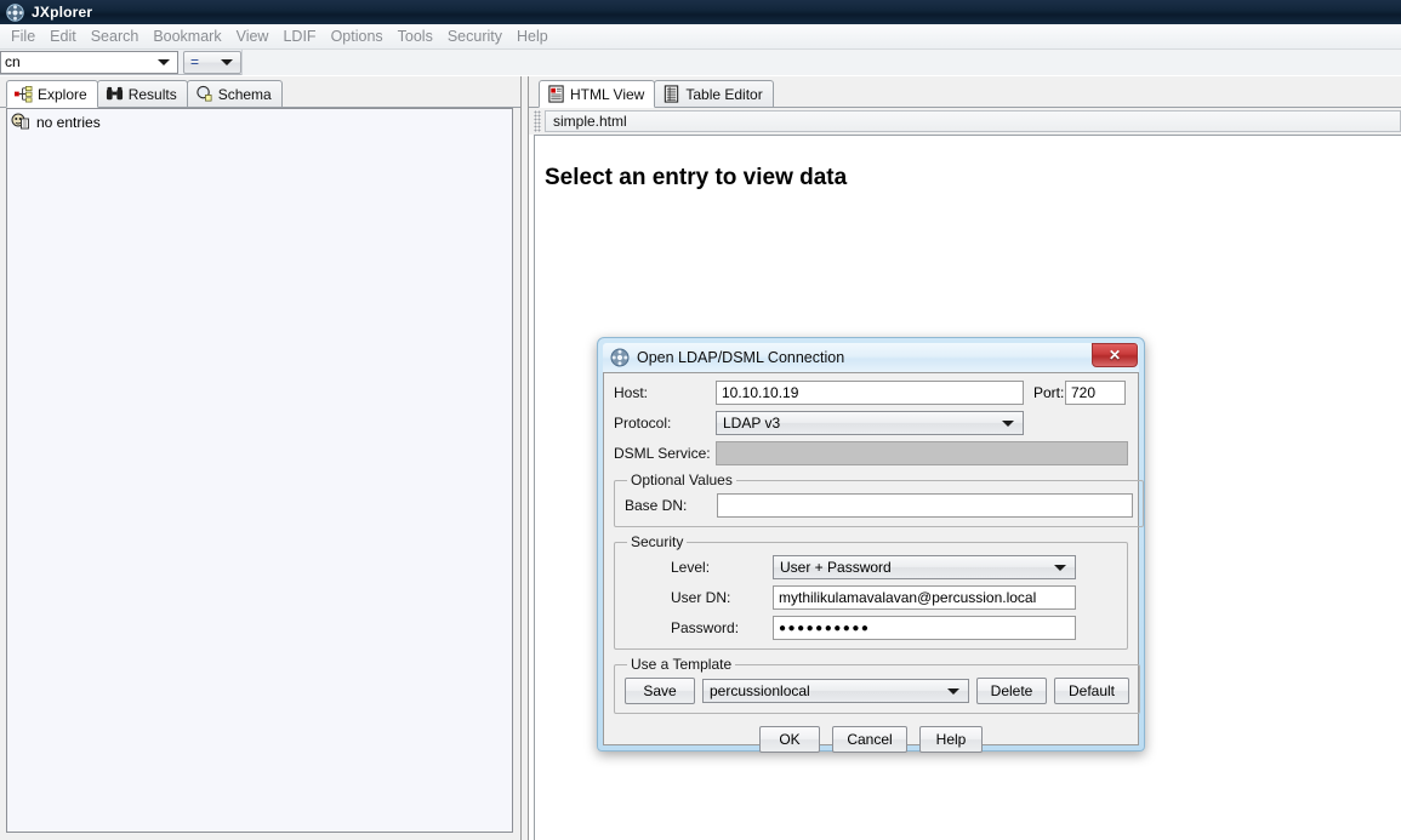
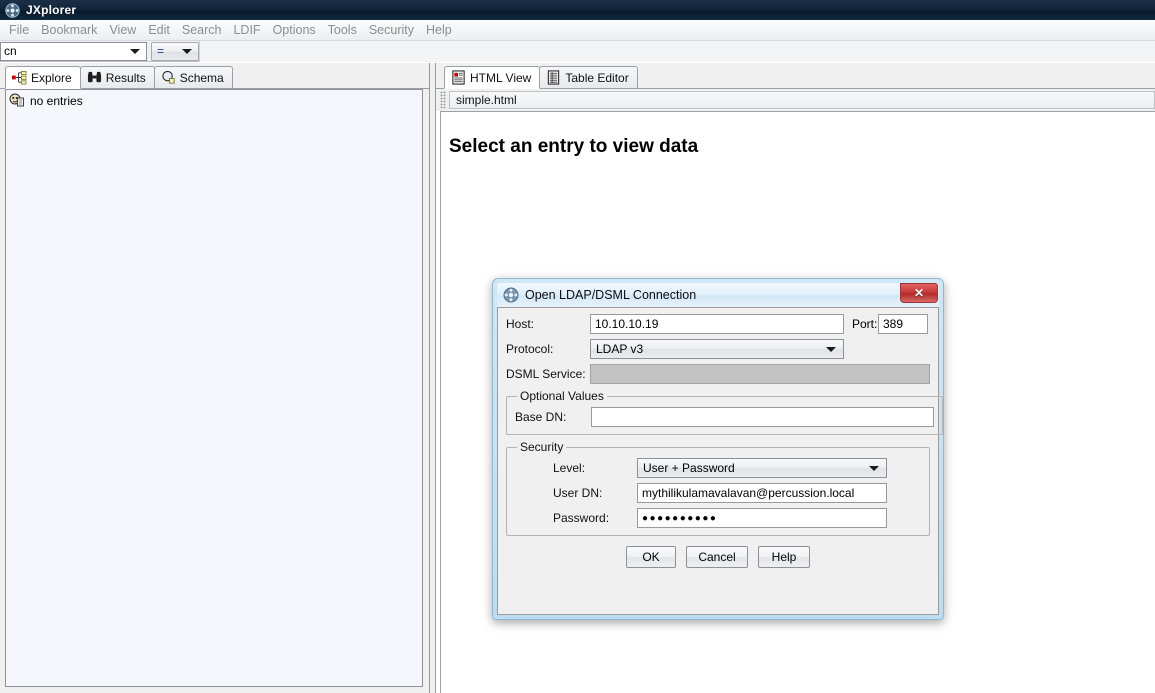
  JXplorer
  File
- Edit
+ Bookmark
- Search
+ View
- Bookmark
+ Edit
- View
+ Search
  LDIF
  Options
  Tools
  Security
  Help
  cn
  =
  Explore
  Results
  Schema
  no entries
  HTML View
  Table Editor
  simple.html
  Select an entry to view data
  Open LDAP/DSML Connection
  ✕
  Host:
  10.10.10.19
  Port:
- 720
+ 389
  Protocol:
  LDAP v3
  DSML Service:
  Optional Values
  Base DN:
  Security
  Level:
  User + Password
  User DN:
  mythilikulamavalavan@percussion.local
  Password:
  ●●●●●●●●●●
- Use a Template
- Save
- percussionlocal
- Delete
- Default
  OK
  Cancel
  Help
